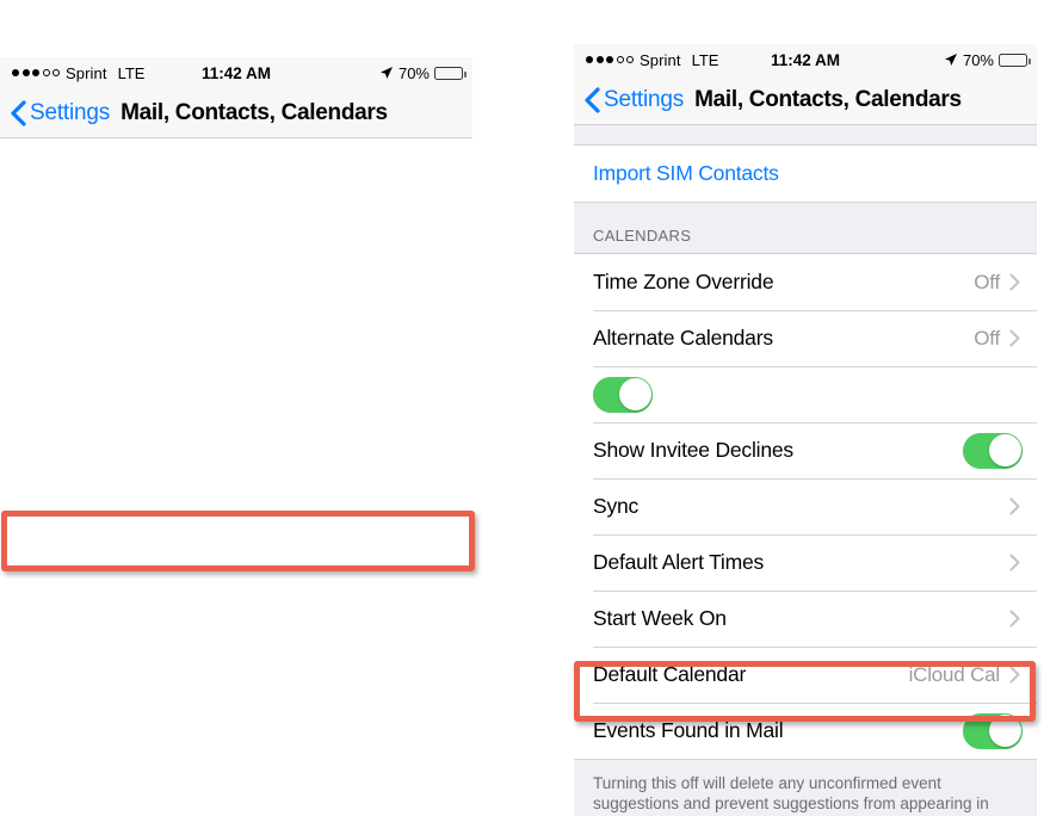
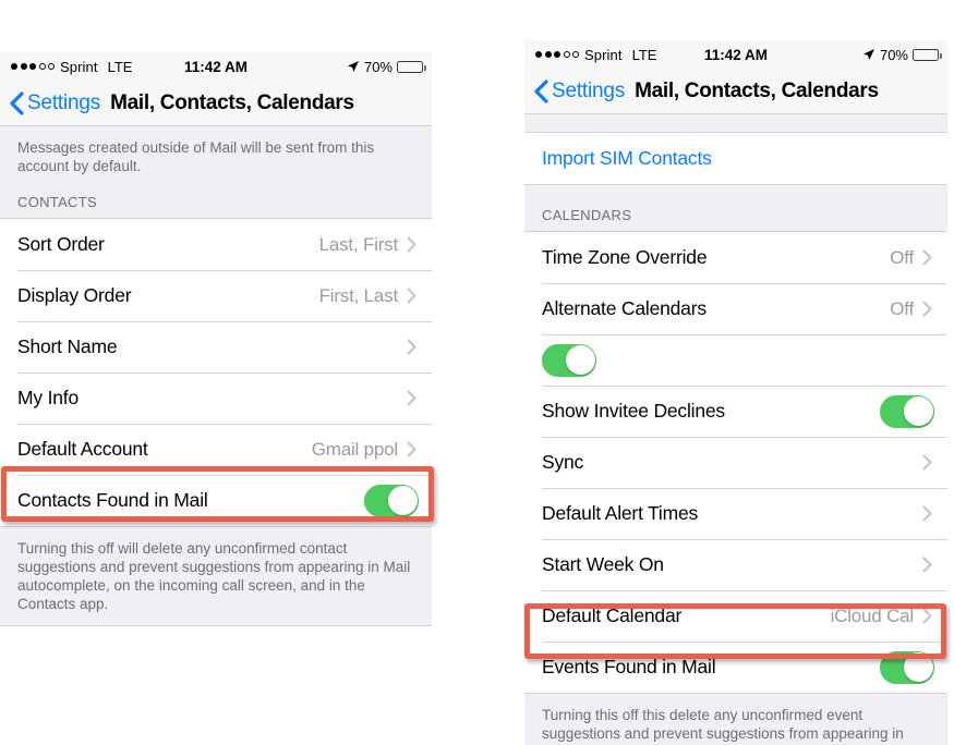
  Sprint
  LTE
  11:42 AM
  70%
  Settings
  Mail, Contacts, Calendars
+ Messages created outside of Mail will be sent from this account by default.
+ CONTACTS
+ Sort Order
+ Last, First
+ Display Order
+ First, Last
+ Short Name
+ My Info
+ Default Account
+ Gmail ppol
+ Contacts Found in Mail
+ Turning this off will delete any unconfirmed contact suggestions and prevent suggestions from appearing in Mail autocomplete, on the incoming call screen, and in the Contacts app.
  Sprint
  LTE
  11:42 AM
  70%
  Settings
  Mail, Contacts, Calendars
  Import SIM Contacts
  CALENDARS
  Time Zone Override
  Off
  Alternate Calendars
  Off
  Show Invitee Declines
  Sync
  Default Alert Times
  Start Week On
  Default Calendar
  iCloud Cal
  Events Found in Mail
- Turning this off will delete any unconfirmed event suggestions and prevent suggestions from appearing in
+ Turning this off this delete any unconfirmed event suggestions and prevent suggestions from appearing in
